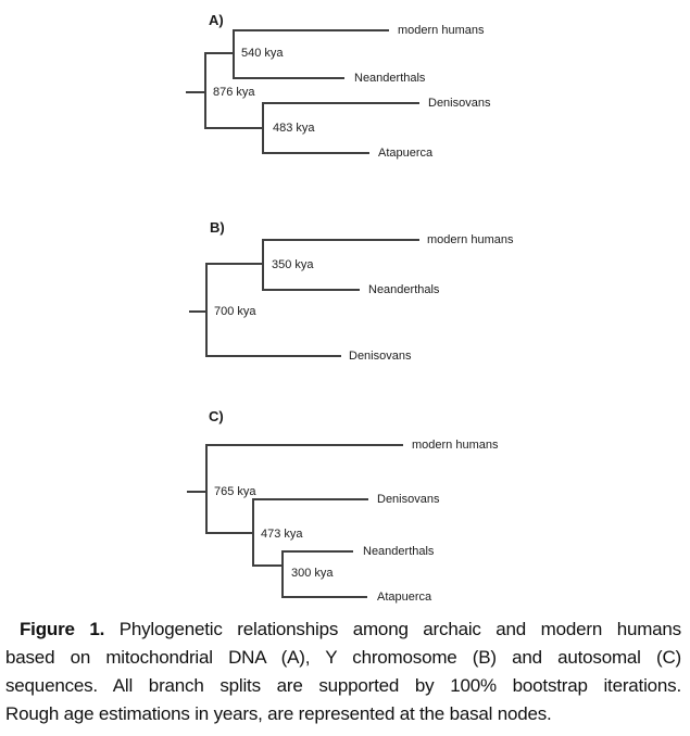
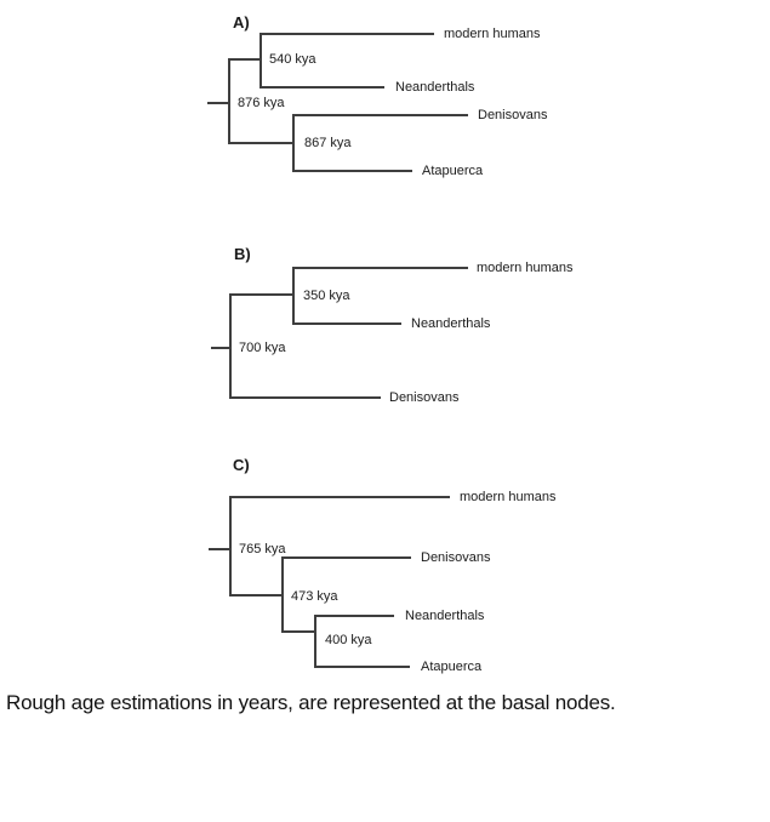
  A)
  540 kya
  876 kya
- 483 kya
+ 867 kya
  modern humans
  Neanderthals
  Denisovans
  Atapuerca
  B)
  350 kya
  700 kya
  modern humans
  Neanderthals
  Denisovans
  C)
  765 kya
  473 kya
- 300 kya
+ 400 kya
  modern humans
  Denisovans
  Neanderthals
  Atapuerca
- Figure 1. Phylogenetic relationships among archaic and modern humans
- based on mitochondrial DNA (A), Y chromosome (B) and autosomal (C)
- sequences. All branch splits are supported by 100% bootstrap iterations.
  Rough age estimations in years, are represented at the basal nodes.
